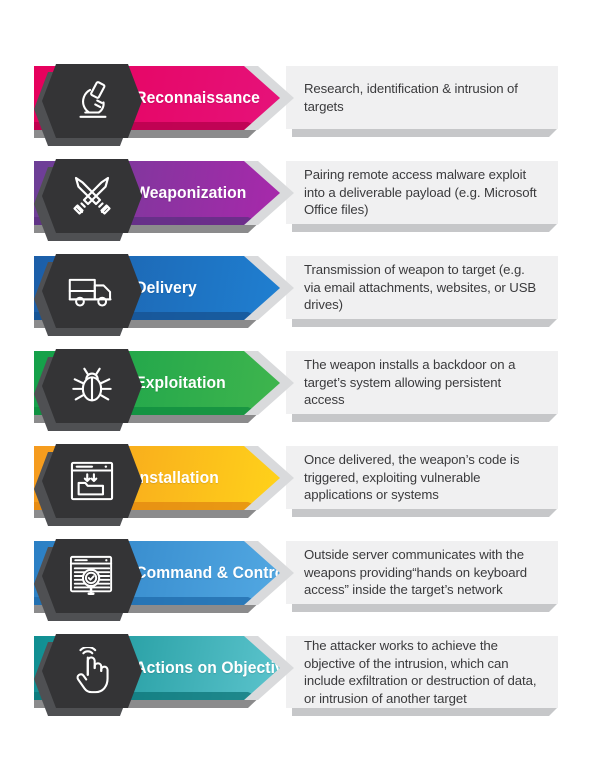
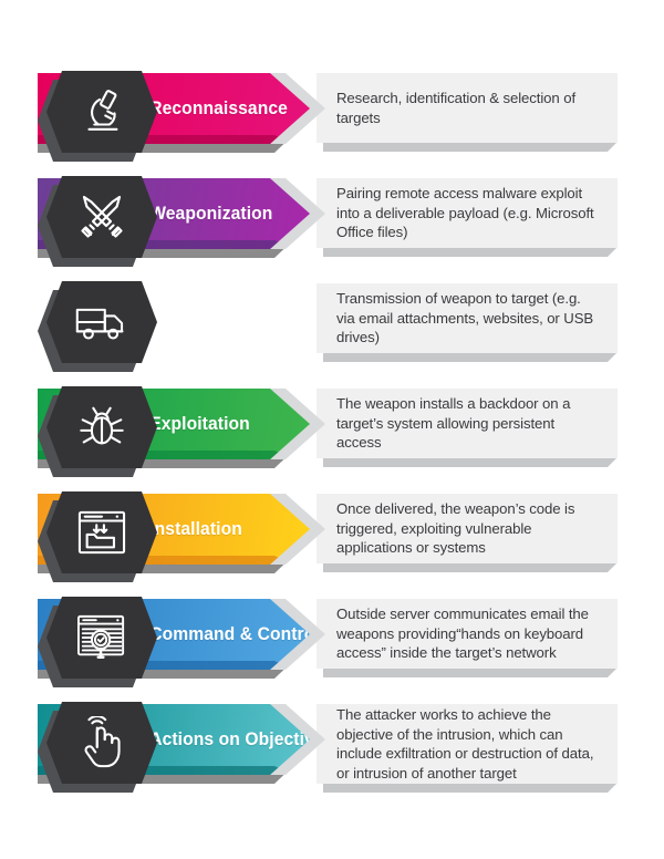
- Research, identification & intrusion of targets
+ Research, identification & selection of targets
  Reconnaissance
  Pairing remote access malware exploit into a deliverable payload (e.g. Microsoft Office files)
  Weaponization
  Transmission of weapon to target (e.g. via email attachments, websites, or USB drives)
- Delivery
  The weapon installs a backdoor on a target’s system allowing persistent access
  xploitation
  Once delivered, the weapon’s code is triggered, exploiting vulnerable applications or systems
  nstallation
- Outside server communicates with the weapons providing“hands on keyboard access” inside the target’s network
+ Outside server communicates email the weapons providing“hands on keyboard access” inside the target’s network
  Command & Contr
  The attacker works to achieve the objective of the intrusion, which can include exfiltration or destruction of data, or intrusion of another target
  Actions on Objectiv
